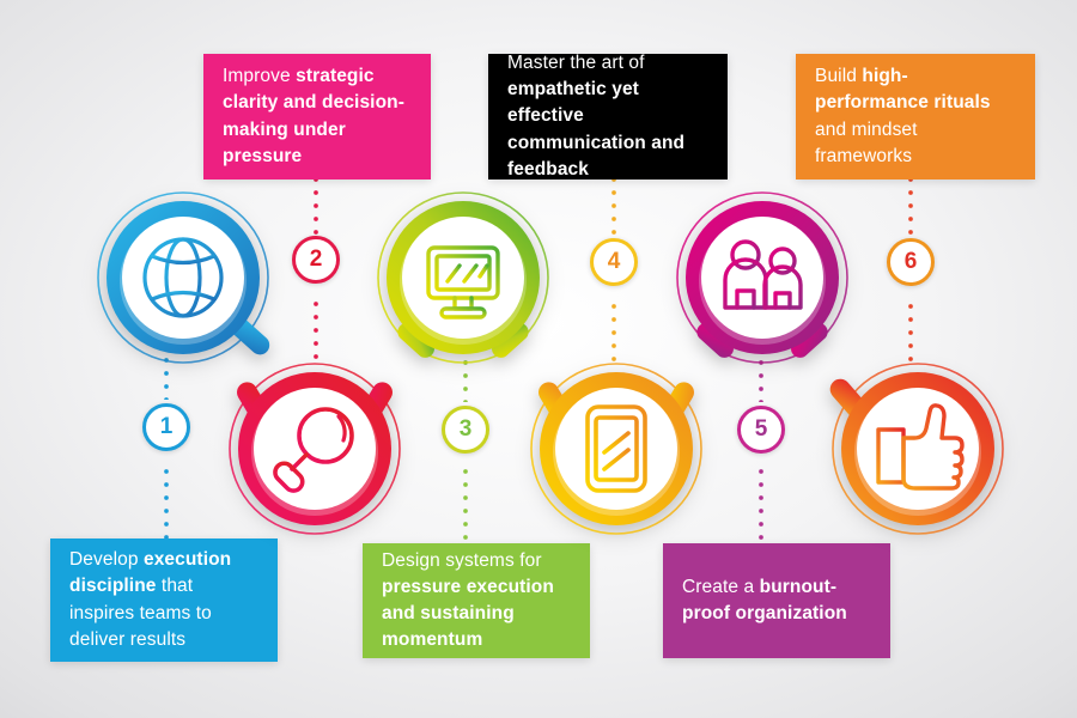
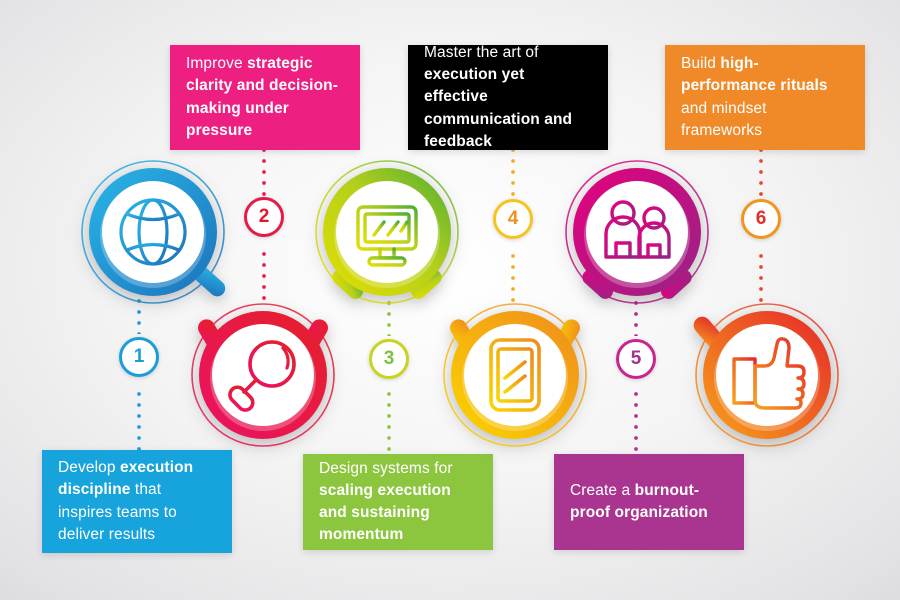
  Improve strategic clarity and decision-making under pressure
- Master the art of empathetic yet effective communication and feedback
+ Master the art of execution yet effective communication and feedback
  Build high-performance rituals and mindset frameworks
  Develop execution discipline that inspires teams to deliver results
- Design systems for pressure execution and sustaining momentum
+ Design systems for scaling execution and sustaining momentum
  Create a burnout-proof organization
  1
  2
  3
  4
  5
  6
